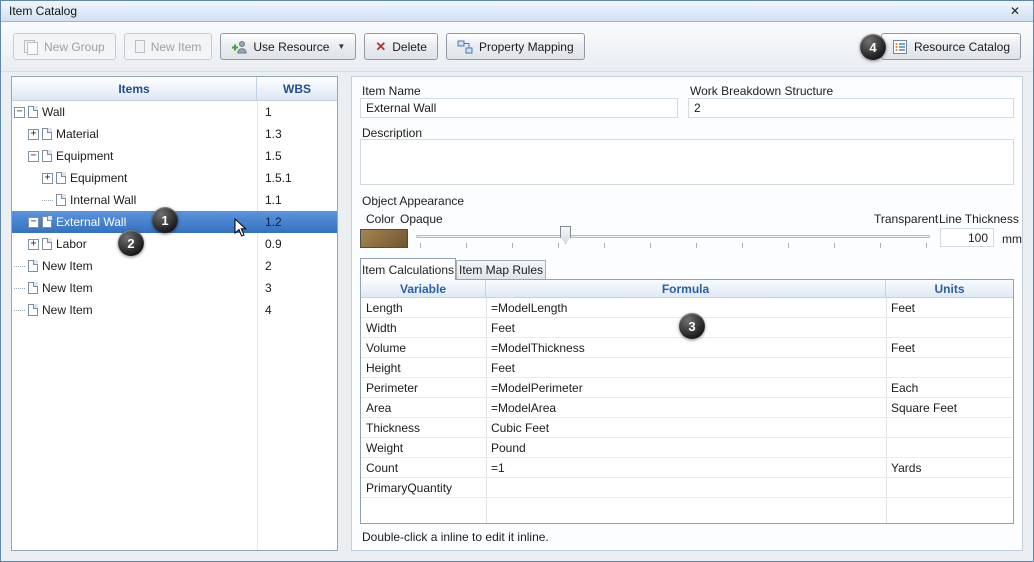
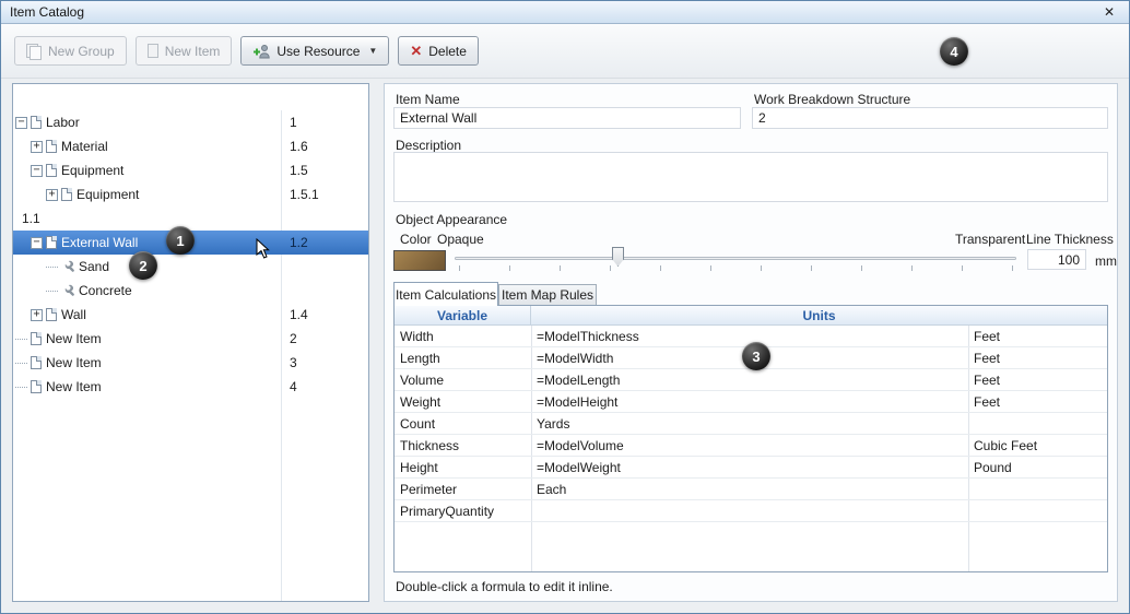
  Item Catalog
  ✕
  New Group
  New Item
  Use Resource
  ▼
  ✕
  Delete
- Property Mapping
- Resource Catalog
- Items
- WBS
  −
- Wall
+ Labor
  1
  +
  Material
- 1.3
+ 1.6
  −
  Equipment
  1.5
  +
  Equipment
  1.5.1
- Internal Wall
  1.1
  −
  External Wall
  1.2
+ Sand
+ Concrete
  +
- Labor
+ Wall
- 0.9
+ 1.4
  New Item
  2
  New Item
  3
  New Item
  4
  Item Name
  External Wall
  Work Breakdown Structure
  2
  Description
  Object Appearance
  Color
  Opaque
  Transparent
  Line Thickness
  100
  mm
  Item Calculations
  Item Map Rules
  Variable
- Formula
  Units
- Length
+ Width
- =ModelLength
+ =ModelThickness
  Feet
- Width
+ Length
+ =ModelWidth
  Feet
  Volume
- =ModelThickness
+ =ModelLength
  Feet
- Height
+ Weight
+ =ModelHeight
  Feet
- Perimeter
+ Count
- =ModelPerimeter
- Each
+ Yards
- Area
- =ModelArea
- Square Feet
  Thickness
+ =ModelVolume
  Cubic Feet
- Weight
+ Height
+ =ModelWeight
  Pound
- Count
+ Perimeter
- =1
- Yards
+ Each
  PrimaryQuantity
- Double-click a inline to edit it inline.
+ Double-click a formula to edit it inline.
  1
  2
  3
  4
